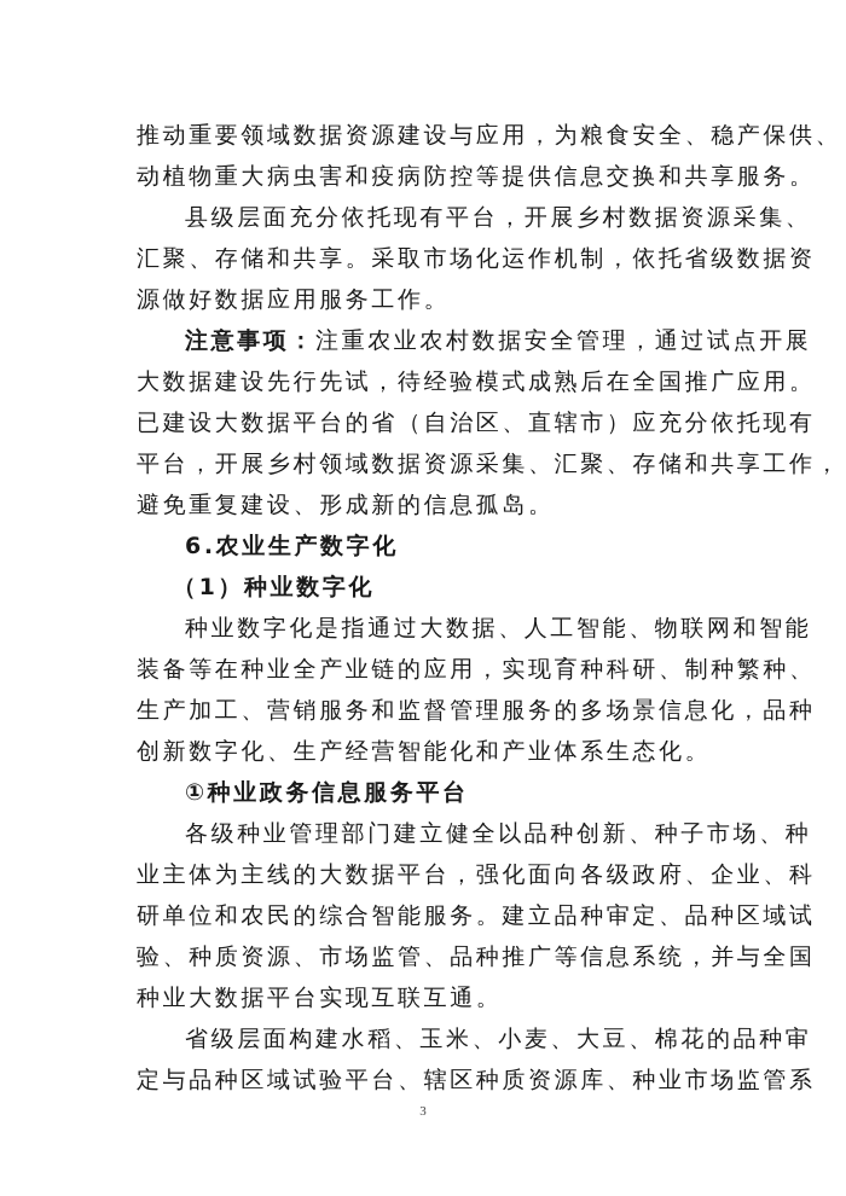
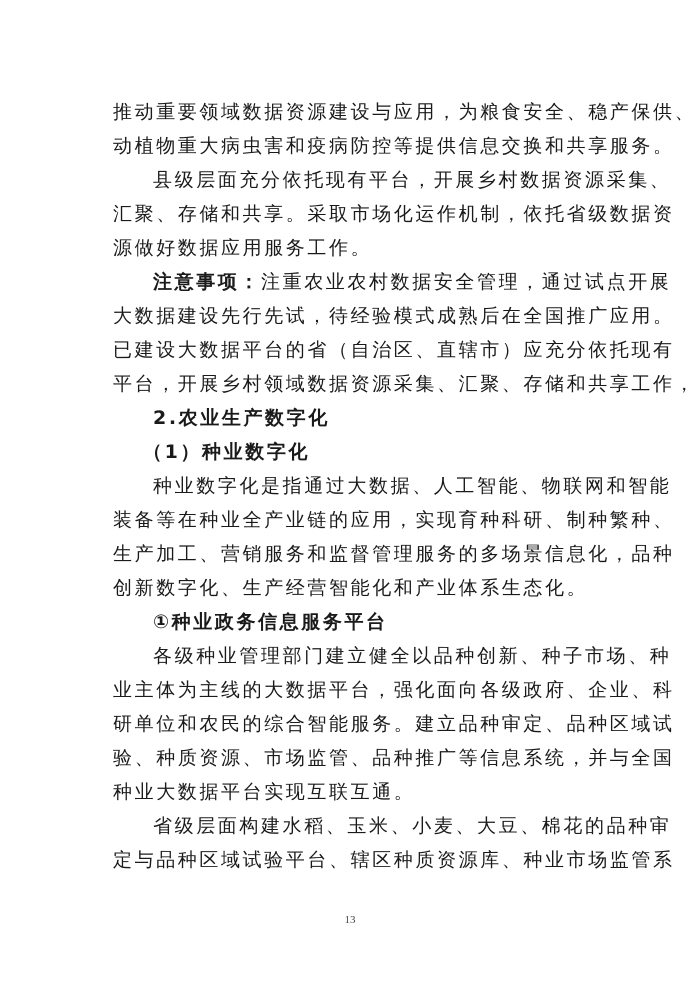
  推动重要领域数据资源建设与应用，为粮食安全、稳产保供、
  动植物重大病虫害和疫病防控等提供信息交换和共享服务。
  县级层面充分依托现有平台，开展乡村数据资源采集、
  汇聚、存储和共享。采取市场化运作机制，依托省级数据资
  源做好数据应用服务工作。
  注意事项：注重农业农村数据安全管理，通过试点开展
  大数据建设先行先试，待经验模式成熟后在全国推广应用。
  已建设大数据平台的省（自治区、直辖市）应充分依托现有
  平台，开展乡村领域数据资源采集、汇聚、存储和共享工作，
- 避免重复建设、形成新的信息孤岛。
- 6.农业生产数字化
+ 2.农业生产数字化
  （1）种业数字化
  种业数字化是指通过大数据、人工智能、物联网和智能
  装备等在种业全产业链的应用，实现育种科研、制种繁种、
  生产加工、营销服务和监督管理服务的多场景信息化，品种
  创新数字化、生产经营智能化和产业体系生态化。
  ①种业政务信息服务平台
  各级种业管理部门建立健全以品种创新、种子市场、种
  业主体为主线的大数据平台，强化面向各级政府、企业、科
  研单位和农民的综合智能服务。建立品种审定、品种区域试
  验、种质资源、市场监管、品种推广等信息系统，并与全国
  种业大数据平台实现互联互通。
  省级层面构建水稻、玉米、小麦、大豆、棉花的品种审
  定与品种区域试验平台、辖区种质资源库、种业市场监管系
- 3
+ 13
